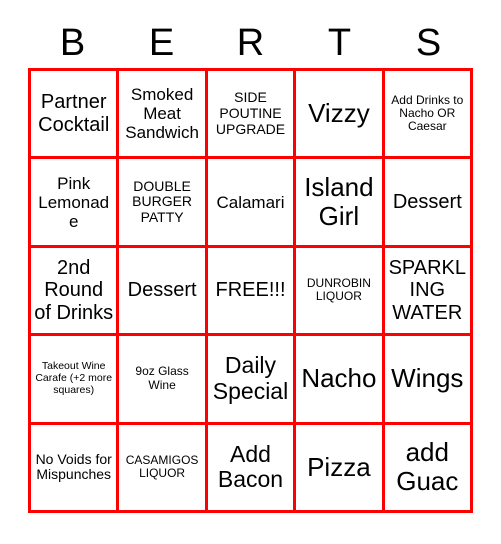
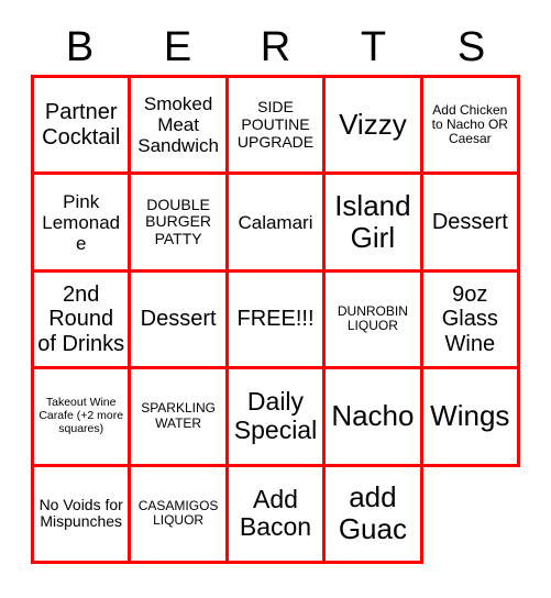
  B
  E
  R
  T
  S
  Partner Cocktail
  Smoked Meat Sandwich
  SIDE POUTINE UPGRADE
  Vizzy
- Add Drinks to Nacho OR Caesar
+ Add Chicken to Nacho OR Caesar
  Pink Lemonade
  DOUBLE BURGER PATTY
  Calamari
  Island Girl
  Dessert
  2nd Round of Drinks
  Dessert
  FREE!!!
  DUNROBIN LIQUOR
- SPARKLING WATER
+ 9oz Glass Wine
  Takeout Wine Carafe (+2 more squares)
- 9oz Glass Wine
+ SPARKLING WATER
  Daily Special
  Nacho
  Wings
  No Voids for Mispunches
  CASAMIGOS LIQUOR
  Add Bacon
- Pizza
  add Guac
